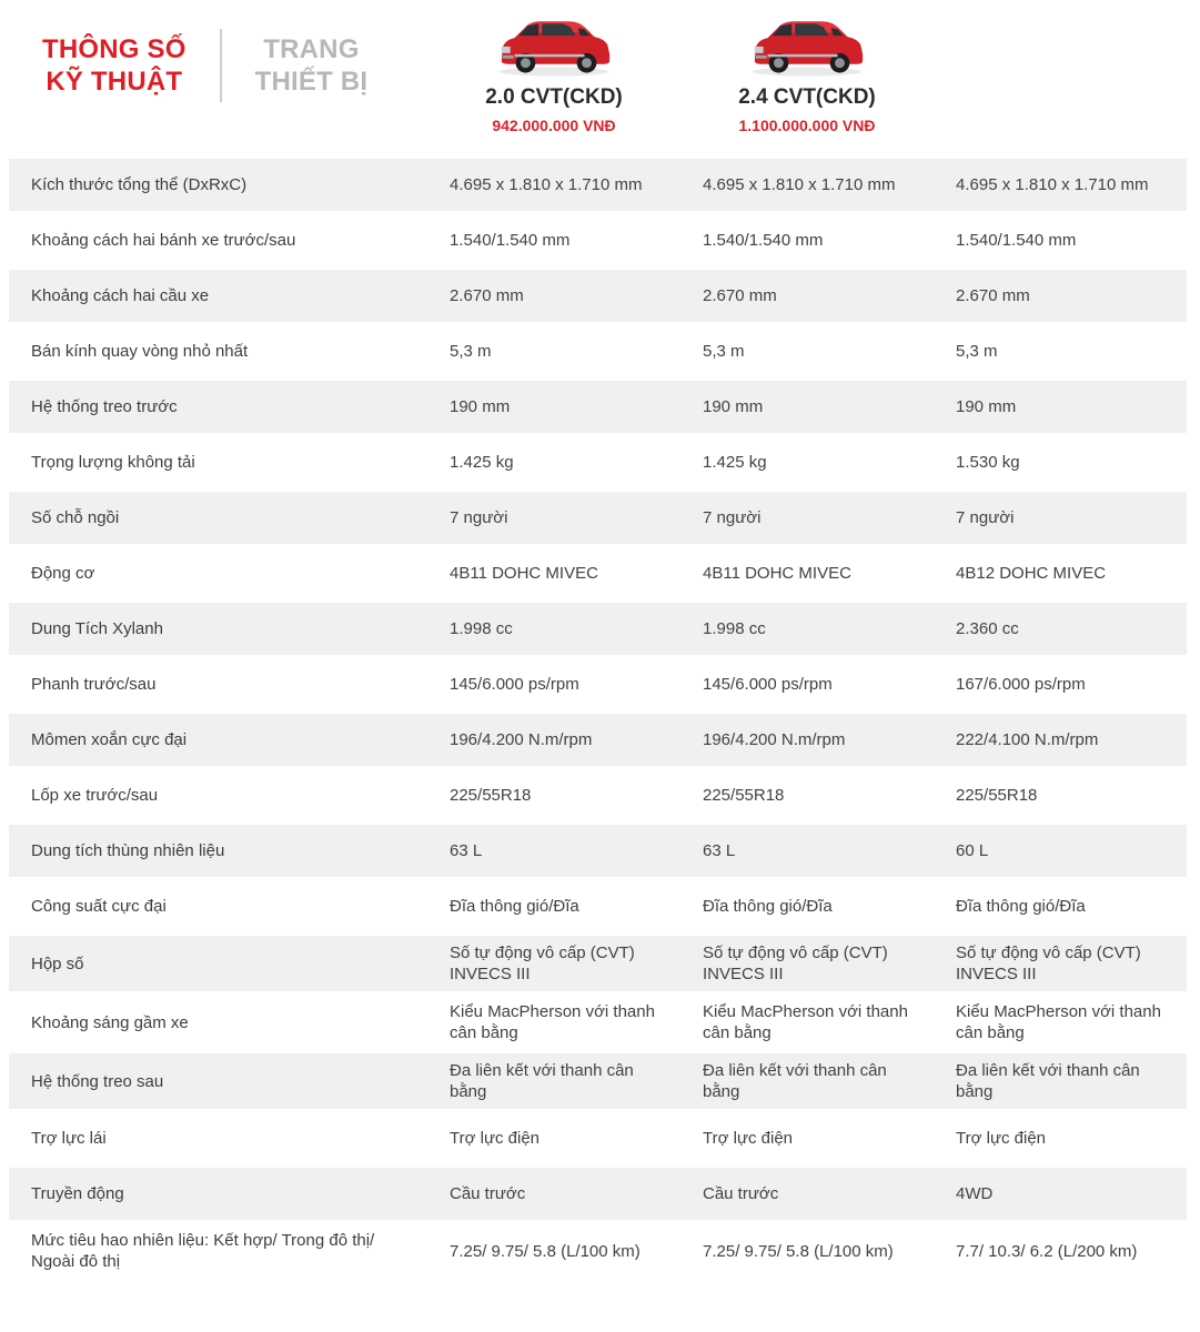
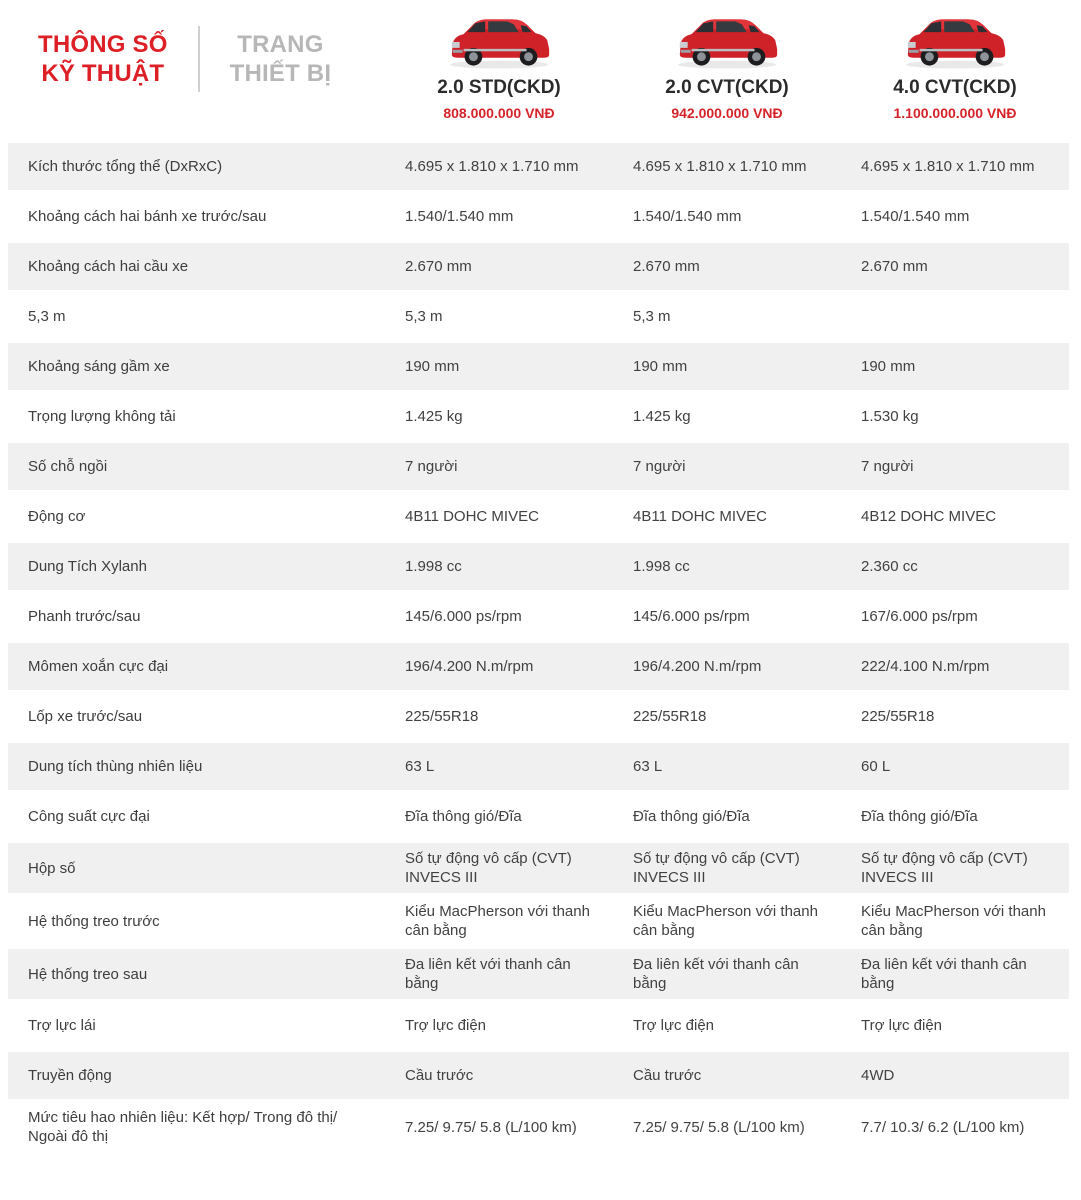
  THÔNG SỐ
  KỸ THUẬT
  TRANG
  THIẾT BỊ
+ 2.0 STD(CKD)
+ 808.000.000 VNĐ
  2.0 CVT(CKD)
  942.000.000 VNĐ
- 2.4 CVT(CKD)
+ 4.0 CVT(CKD)
  1.100.000.000 VNĐ
  Kích thước tổng thể (DxRxC)
  4.695 x 1.810 x 1.710 mm
  4.695 x 1.810 x 1.710 mm
  4.695 x 1.810 x 1.710 mm
  Khoảng cách hai bánh xe trước/sau
  1.540/1.540 mm
  1.540/1.540 mm
  1.540/1.540 mm
  Khoảng cách hai cầu xe
  2.670 mm
  2.670 mm
  2.670 mm
- Bán kính quay vòng nhỏ nhất
  5,3 m
  5,3 m
  5,3 m
- Hệ thống treo trước
+ Khoảng sáng gầm xe
  190 mm
  190 mm
  190 mm
  Trọng lượng không tải
  1.425 kg
  1.425 kg
  1.530 kg
  Số chỗ ngồi
  7 người
  7 người
  7 người
  Động cơ
  4B11 DOHC MIVEC
  4B11 DOHC MIVEC
  4B12 DOHC MIVEC
  Dung Tích Xylanh
  1.998 cc
  1.998 cc
  2.360 cc
  Phanh trước/sau
  145/6.000 ps/rpm
  145/6.000 ps/rpm
  167/6.000 ps/rpm
  Mômen xoắn cực đại
  196/4.200 N.m/rpm
  196/4.200 N.m/rpm
  222/4.100 N.m/rpm
  Lốp xe trước/sau
  225/55R18
  225/55R18
  225/55R18
  Dung tích thùng nhiên liệu
  63 L
  63 L
  60 L
  Công suất cực đại
  Đĩa thông gió/Đĩa
  Đĩa thông gió/Đĩa
  Đĩa thông gió/Đĩa
  Hộp số
  Số tự động vô cấp (CVT) INVECS III
  Số tự động vô cấp (CVT) INVECS III
  Số tự động vô cấp (CVT) INVECS III
- Khoảng sáng gầm xe
+ Hệ thống treo trước
  Kiểu MacPherson với thanh cân bằng
  Kiểu MacPherson với thanh cân bằng
  Kiểu MacPherson với thanh cân bằng
  Hệ thống treo sau
  Đa liên kết với thanh cân bằng
  Đa liên kết với thanh cân bằng
  Đa liên kết với thanh cân bằng
  Trợ lực lái
  Trợ lực điện
  Trợ lực điện
  Trợ lực điện
  Truyền động
  Cầu trước
  Cầu trước
  4WD
  Mức tiêu hao nhiên liệu: Kết hợp/ Trong đô thị/ Ngoài đô thị
  7.25/ 9.75/ 5.8 (L/100 km)
  7.25/ 9.75/ 5.8 (L/100 km)
- 7.7/ 10.3/ 6.2 (L/200 km)
+ 7.7/ 10.3/ 6.2 (L/100 km)
